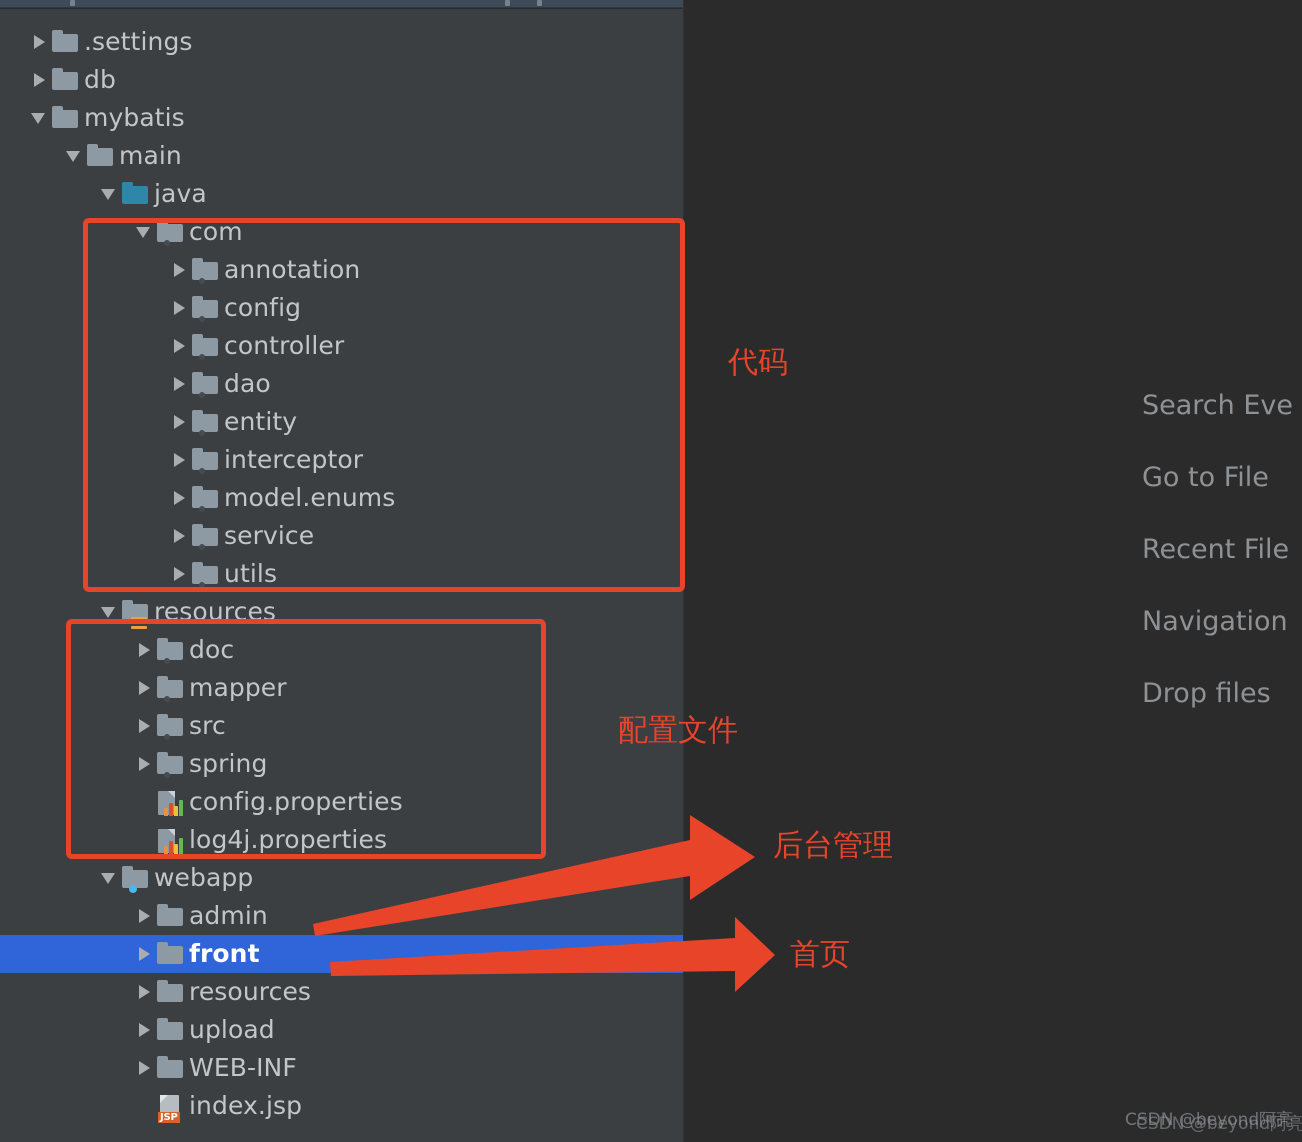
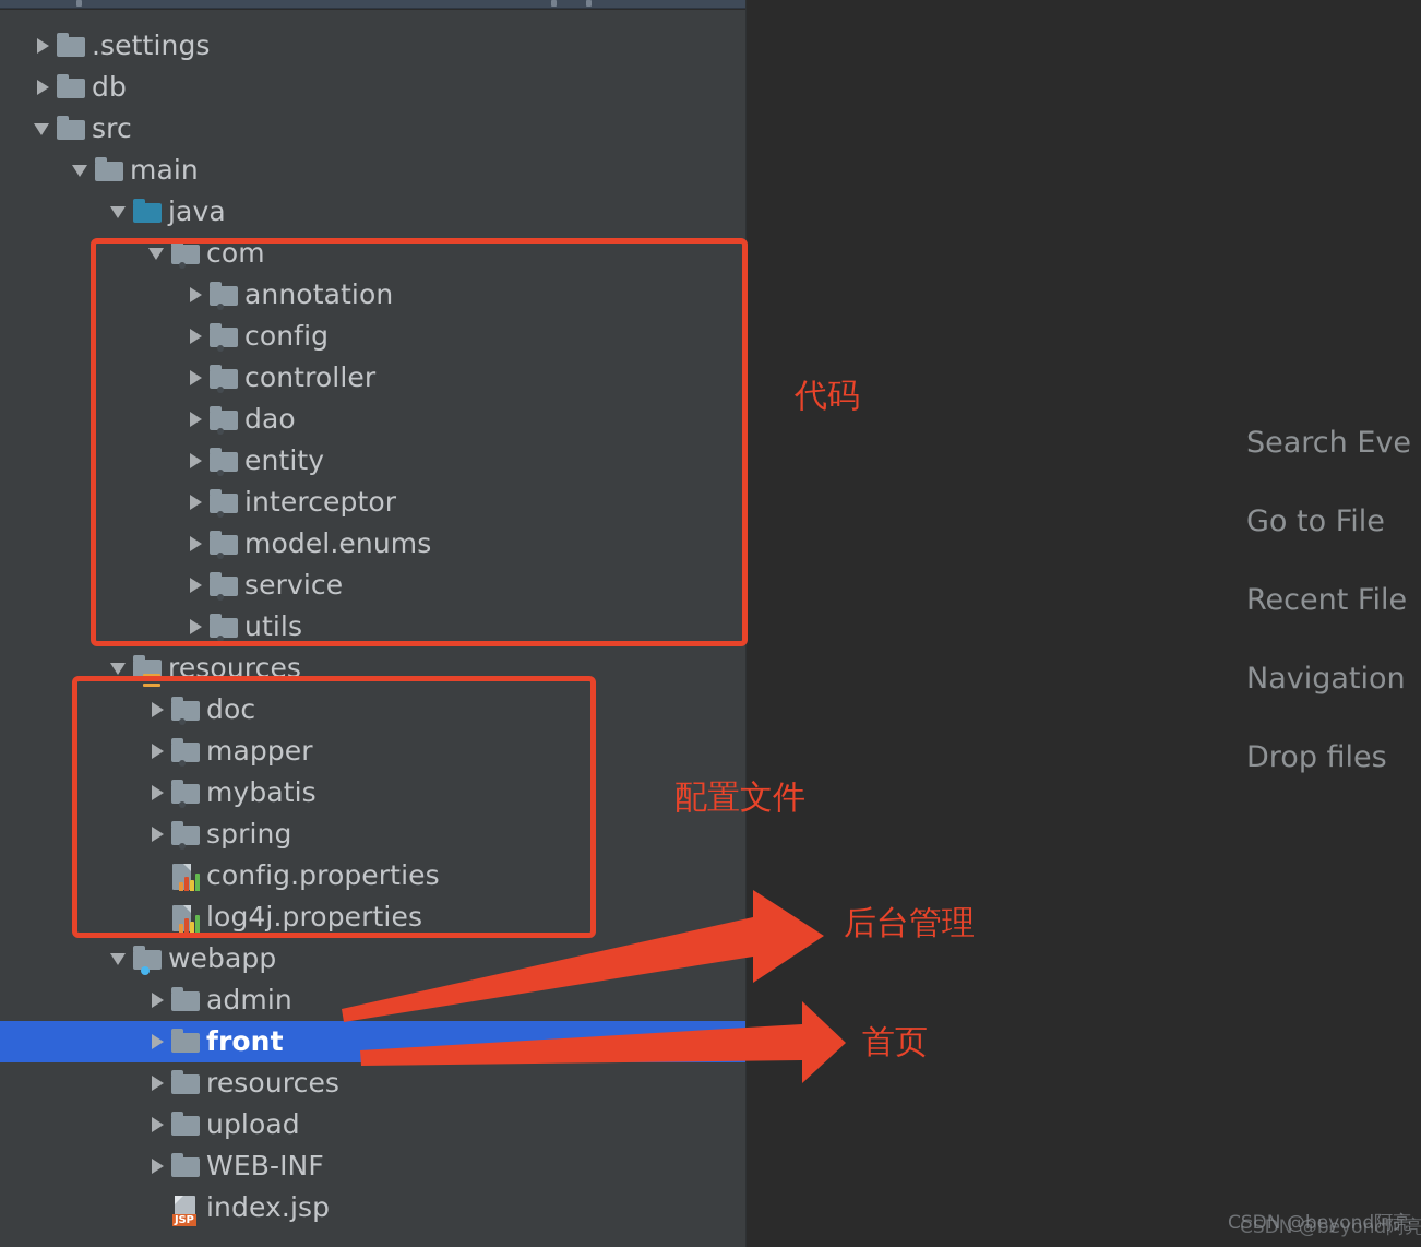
  .settings
  db
- mybatis
+ src
  main
  java
  com
  annotation
  config
  controller
  dao
  entity
  interceptor
  model.enums
  service
  utils
  resources
  doc
  mapper
- src
+ mybatis
  spring
  config.properties
  log4j.properties
  webapp
  admin
  front
  resources
  upload
  WEB-INF
  JSP
  index.jsp
  代码
  配置文件
  后台管理
  首页
  Search Eve
  Go to File
  Recent File
  Navigation
  Drop files
  CSDN @beyond阿亮
  CSDN @beyond阿亮
